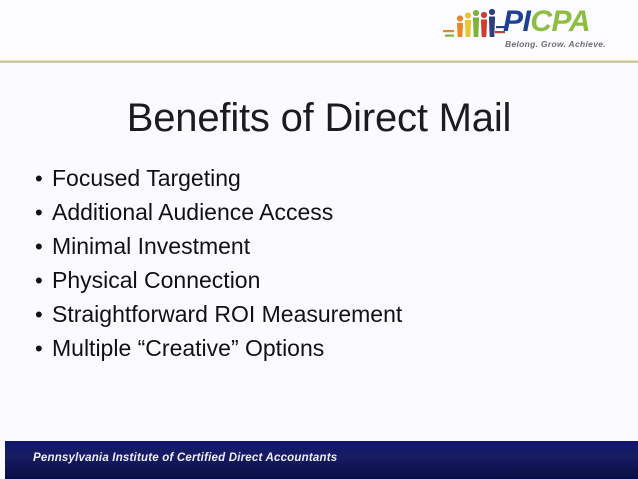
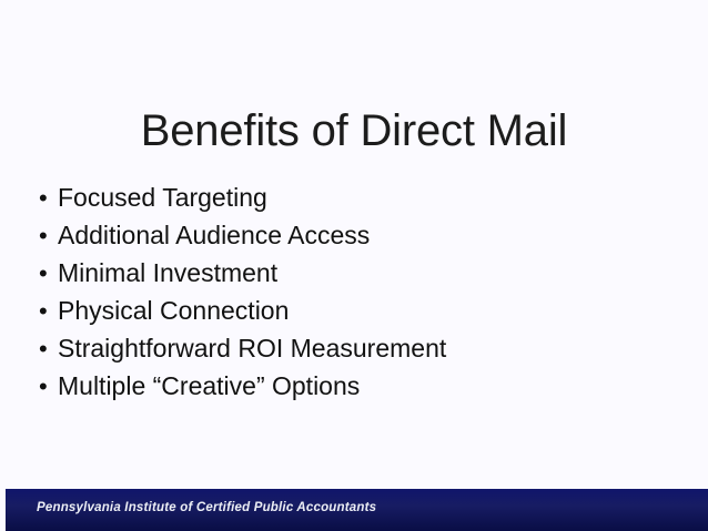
- PICPA
- Belong. Grow. Achieve.
  Benefits of Direct Mail
  •
  Focused Targeting
  •
  Additional Audience Access
  •
  Minimal Investment
  •
  Physical Connection
  •
  Straightforward ROI Measurement
  •
  Multiple “Creative” Options
- Pennsylvania Institute of Certified Direct Accountants
+ Pennsylvania Institute of Certified Public Accountants
